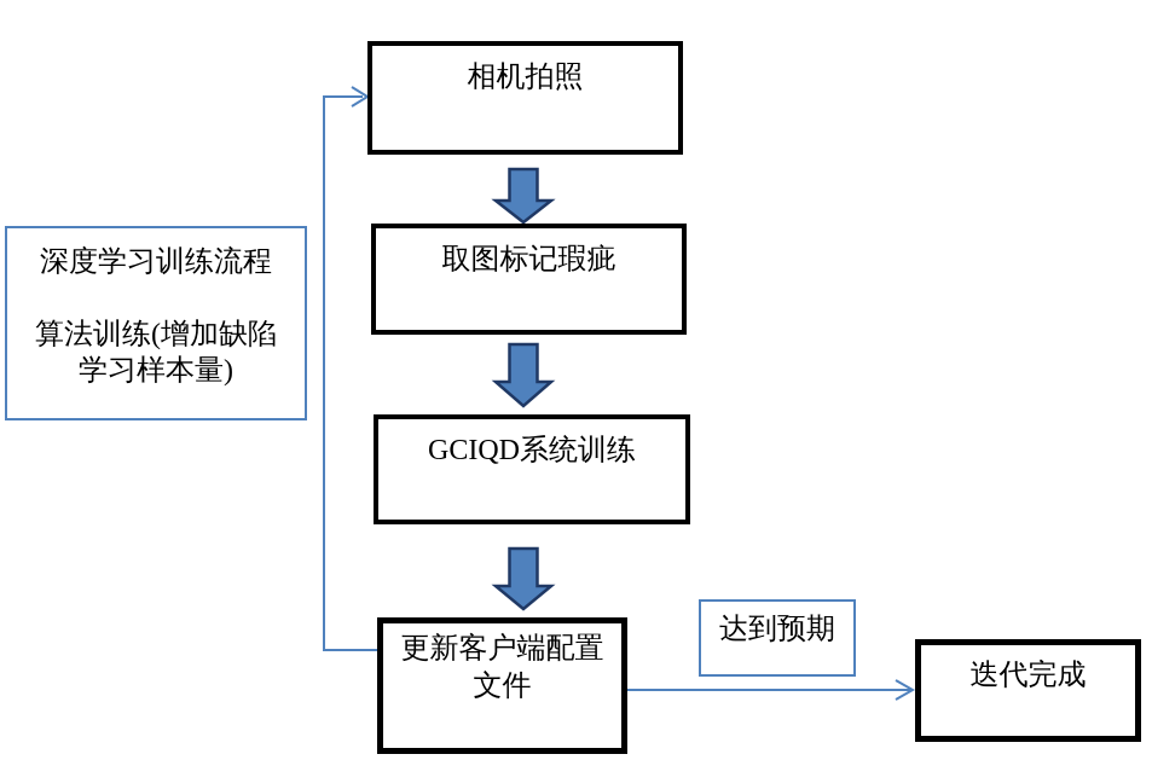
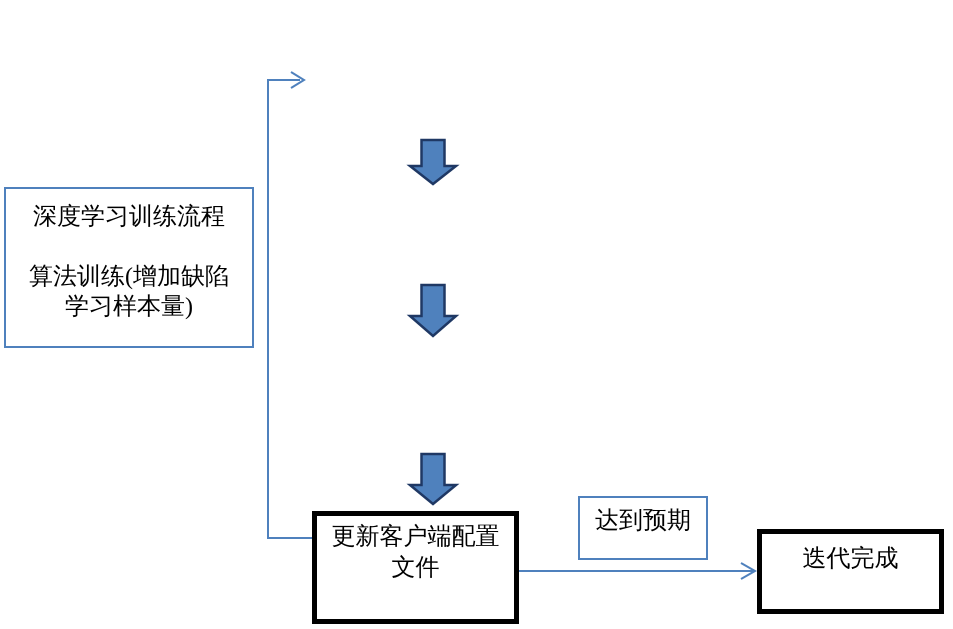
  深度学习训练流程
  算法训练(增加缺陷
  学习样本量)
- 相机拍照
- 取图标记瑕疵
- GCIQD系统训练
  更新客户端配置
  文件
  迭代完成
  达到预期
